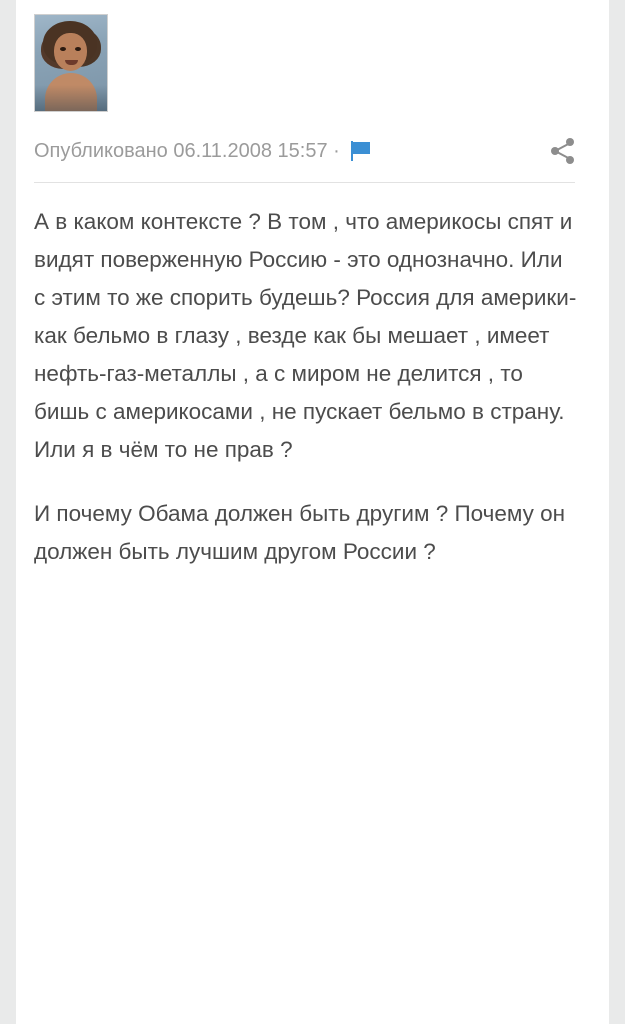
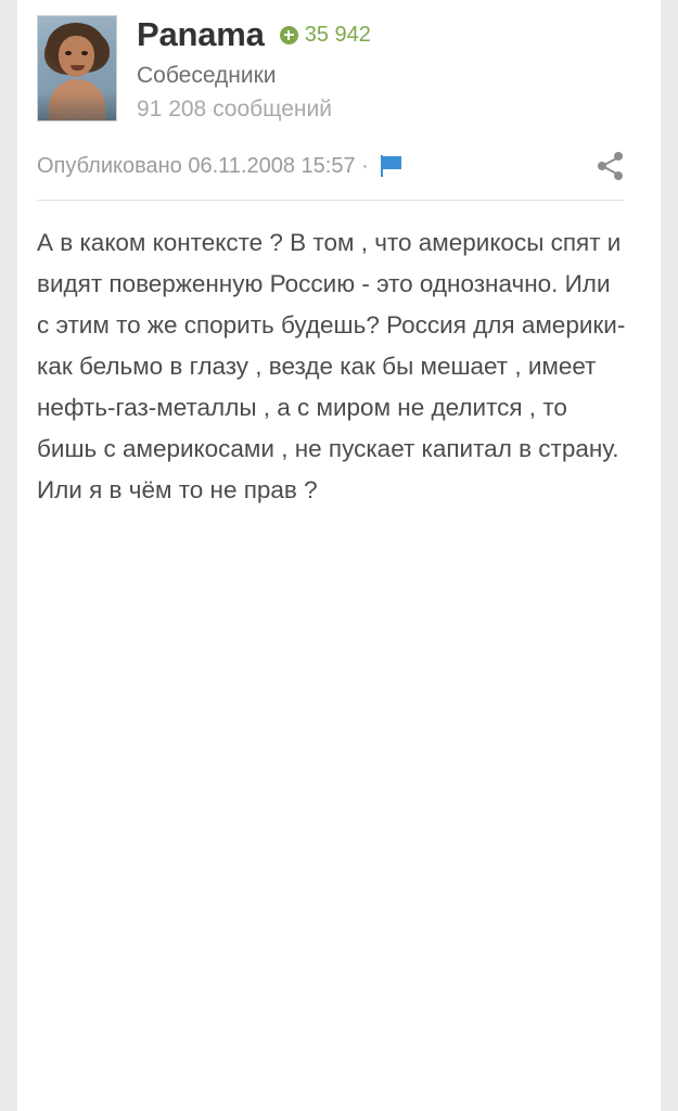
+ Panama
+ 35 942
+ Собеседники
+ 91 208 сообщений
  Опубликовано 06.11.2008 15:57 ·
- А в каком контексте ? В том , что америкосы спят и видят поверженную Россию - это однозначно. Или с этим то же спорить будешь? Россия для америки- как бельмо в глазу , везде как бы мешает , имеет нефть-газ-металлы , а с миром не делится , то бишь с америкосами , не пускает бельмо в страну. Или я в чём то не прав ?
+ А в каком контексте ? В том , что америкосы спят и видят поверженную Россию - это однозначно. Или с этим то же спорить будешь? Россия для америки- как бельмо в глазу , везде как бы мешает , имеет нефть-газ-металлы , а с миром не делится , то бишь с америкосами , не пускает капитал в страну. Или я в чём то не прав ?
- И почему Обама должен быть другим ? Почему он должен быть лучшим другом России ?
